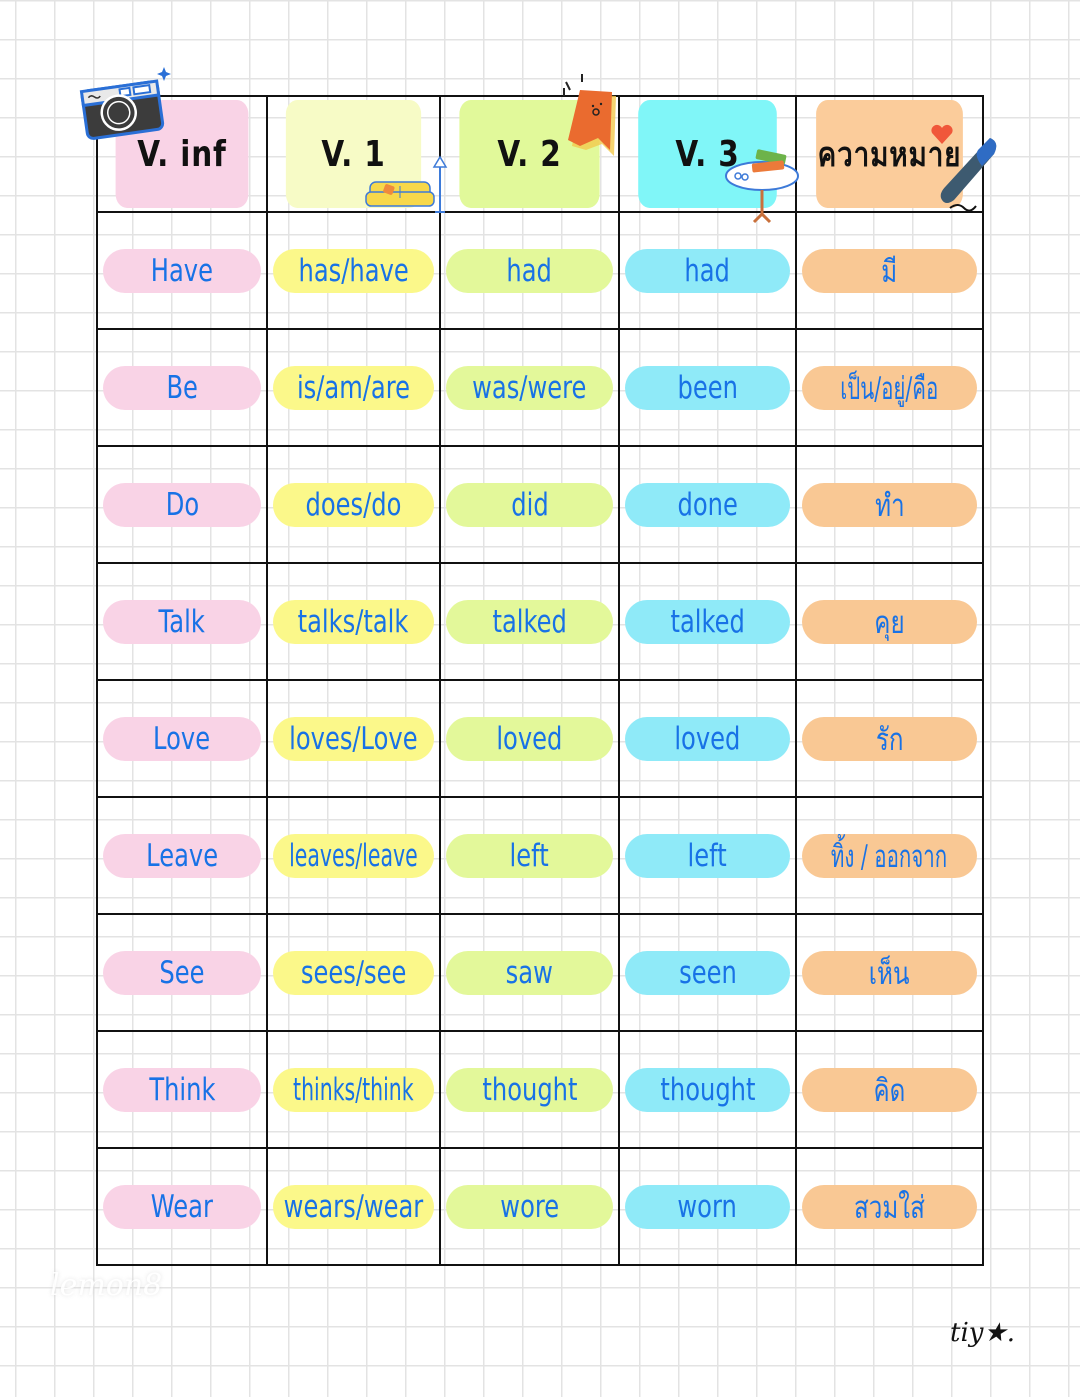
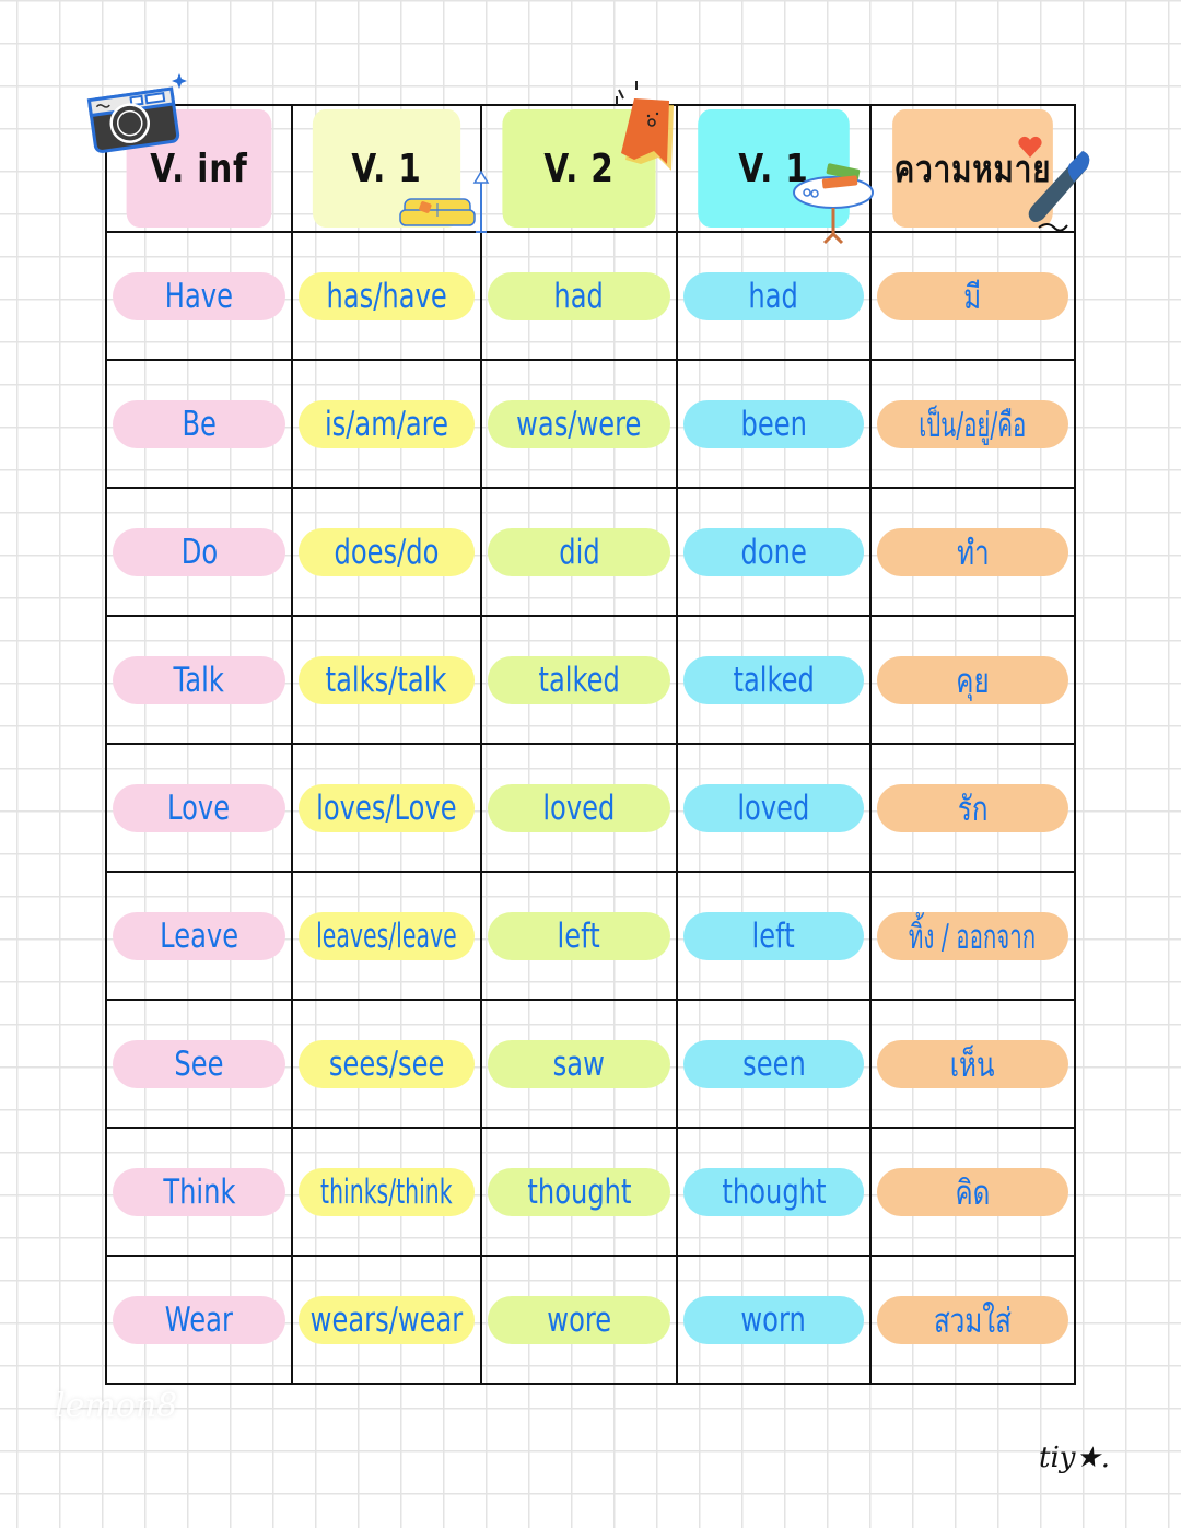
- V. inf	V. 1	V. 2	V. 3	ความหมาย
+ V. inf	V. 1	V. 2	V. 1	ความหมาย
  Have	has/have	had	had	มี
  Be	is/am/are	was/were	been	เป็น/อยู่/คือ
  Do	does/do	did	done	ทำ
  Talk	talks/talk	talked	talked	คุย
  Love	loves/Love	loved	loved	รัก
  Leave	leaves/leave	left	left	ทิ้ง / ออกจาก
  See	sees/see	saw	seen	เห็น
  Think	thinks/think	thought	thought	คิด
  Wear	wears/wear	wore	worn	สวมใส่
  lemon8
  tiy★.
